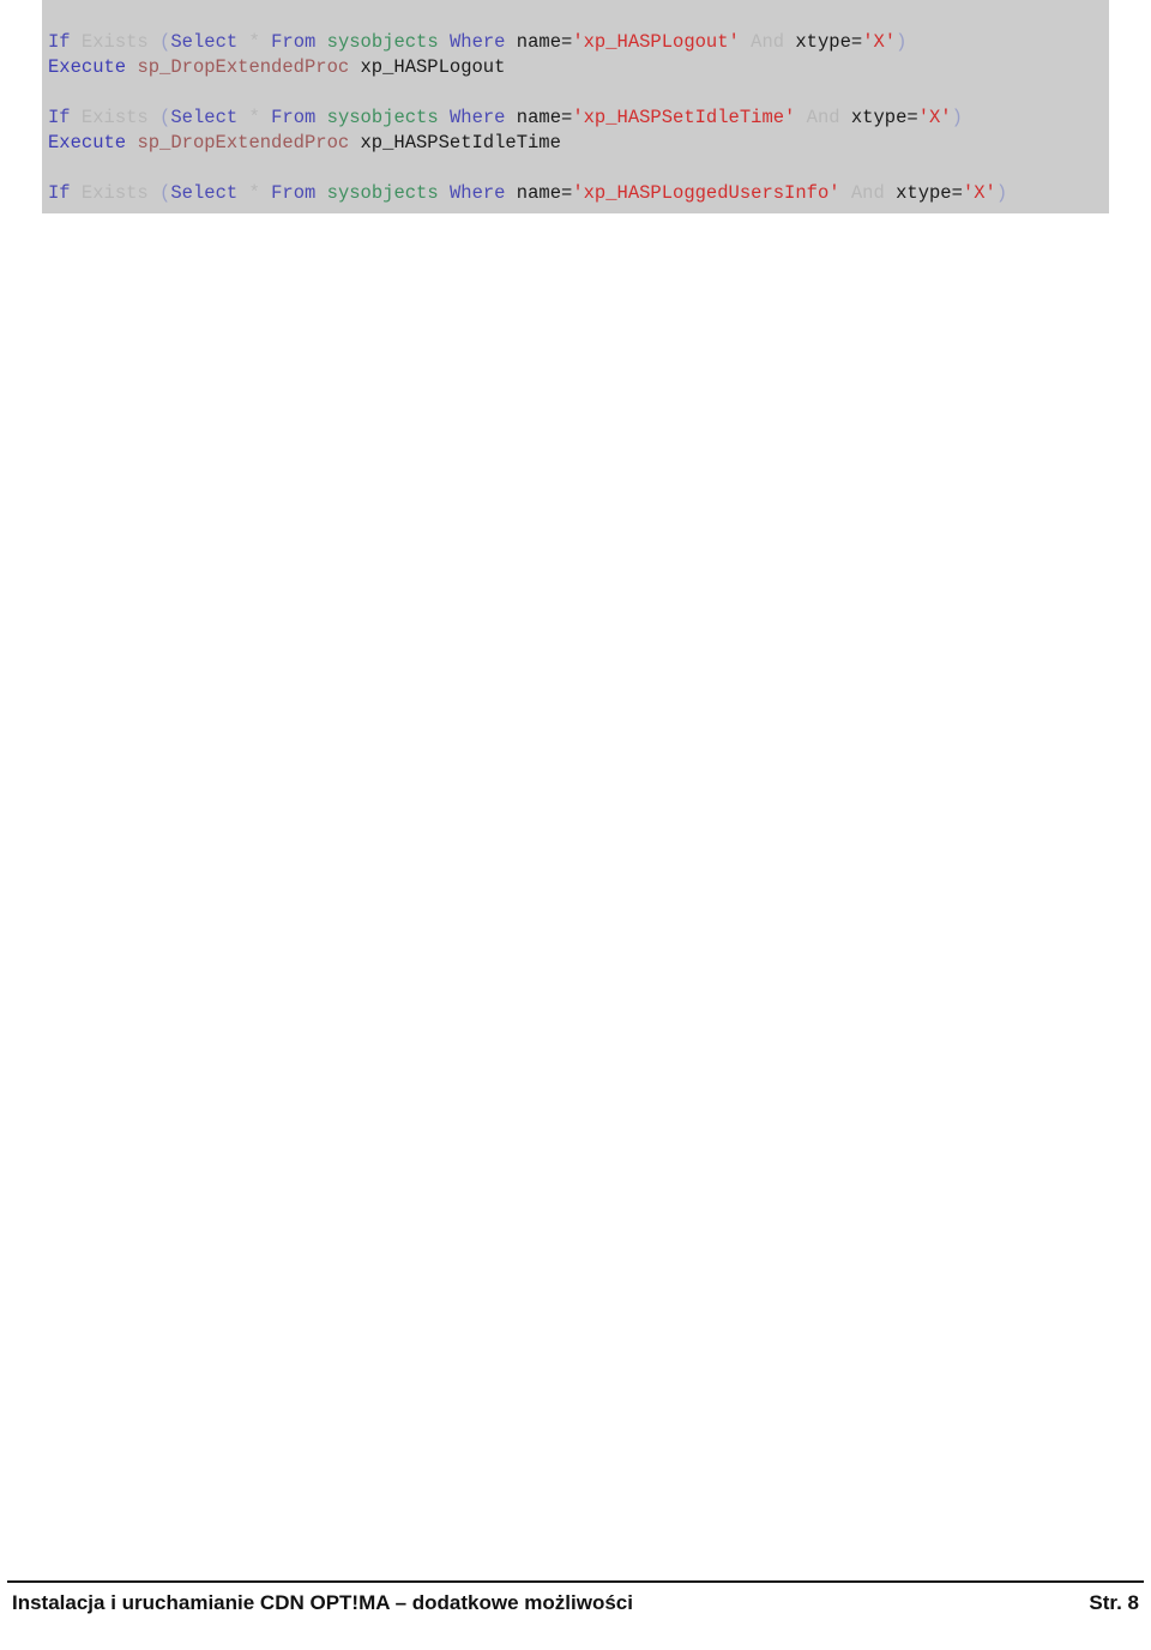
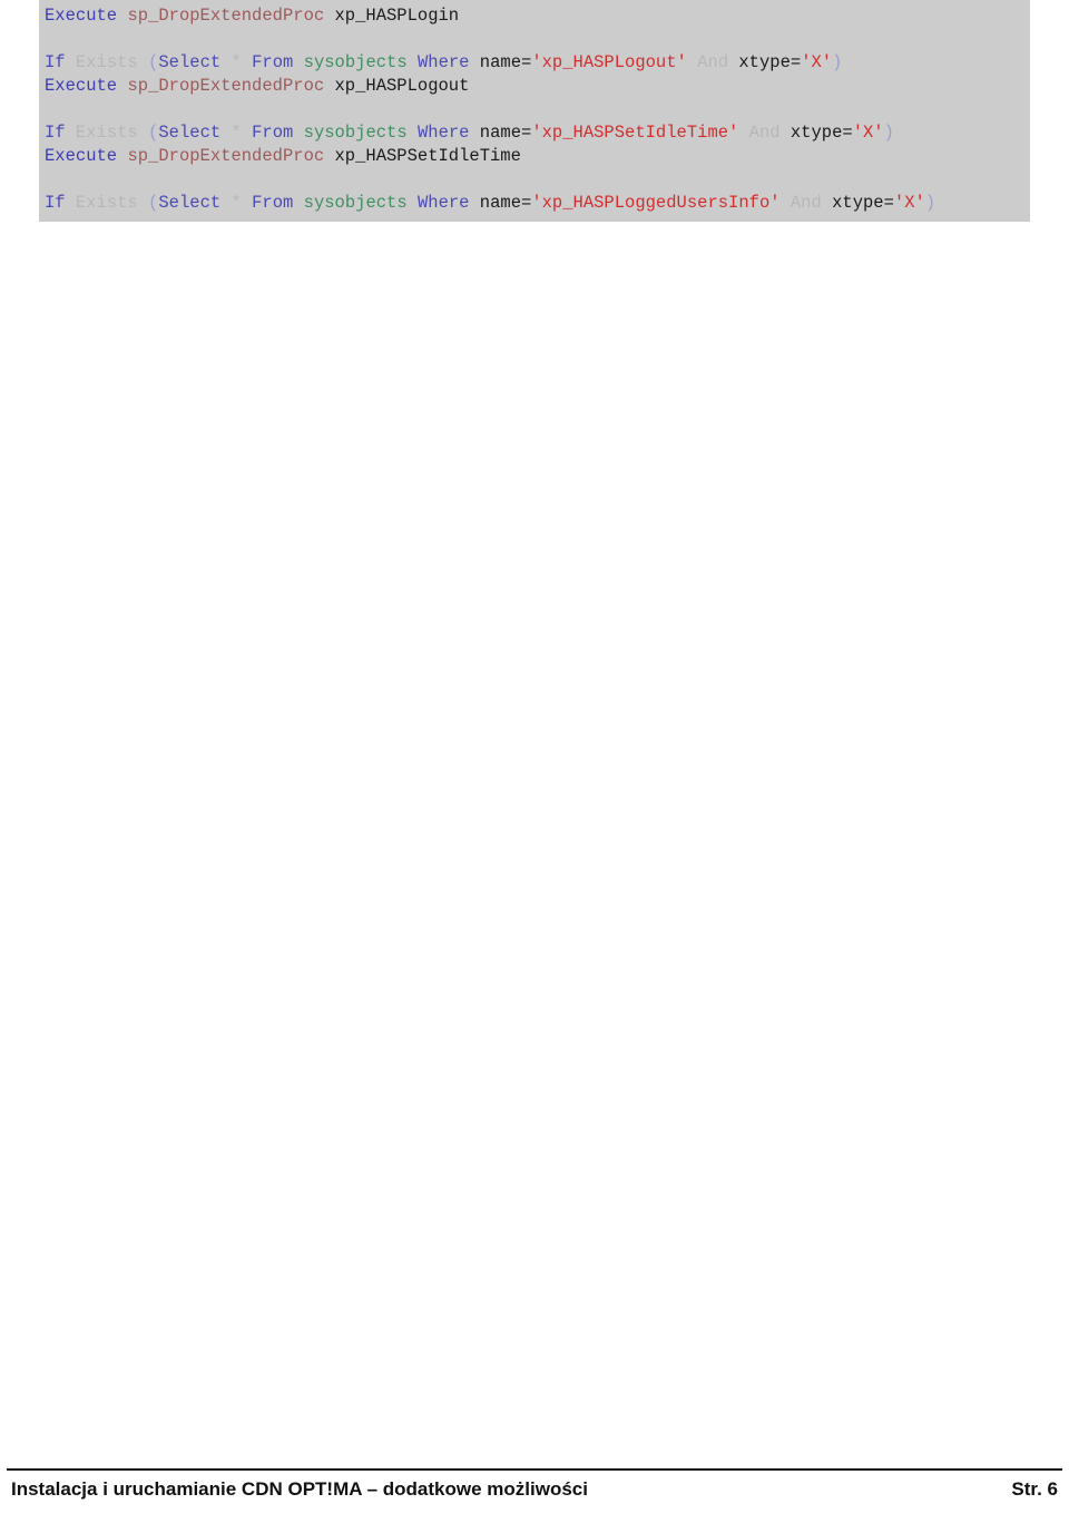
+ Execute sp_DropExtendedProc xp_HASPLogin
  If (Select From sysobjects Where name='xp_HASPLogout' xtype='X')
  Execute sp_DropExtendedProc xp_HASPLogout
  If (Select From sysobjects Where name='xp_HASPSetIdleTime' xtype='X')
  Execute sp_DropExtendedProc xp_HASPSetIdleTime
  If (Select From sysobjects Where name='xp_HASPLoggedUsersInfo' xtype='X')
  Instalacja i uruchamianie CDN OPT!MA – dodatkowe możliwości
- Str. 8
+ Str. 6
